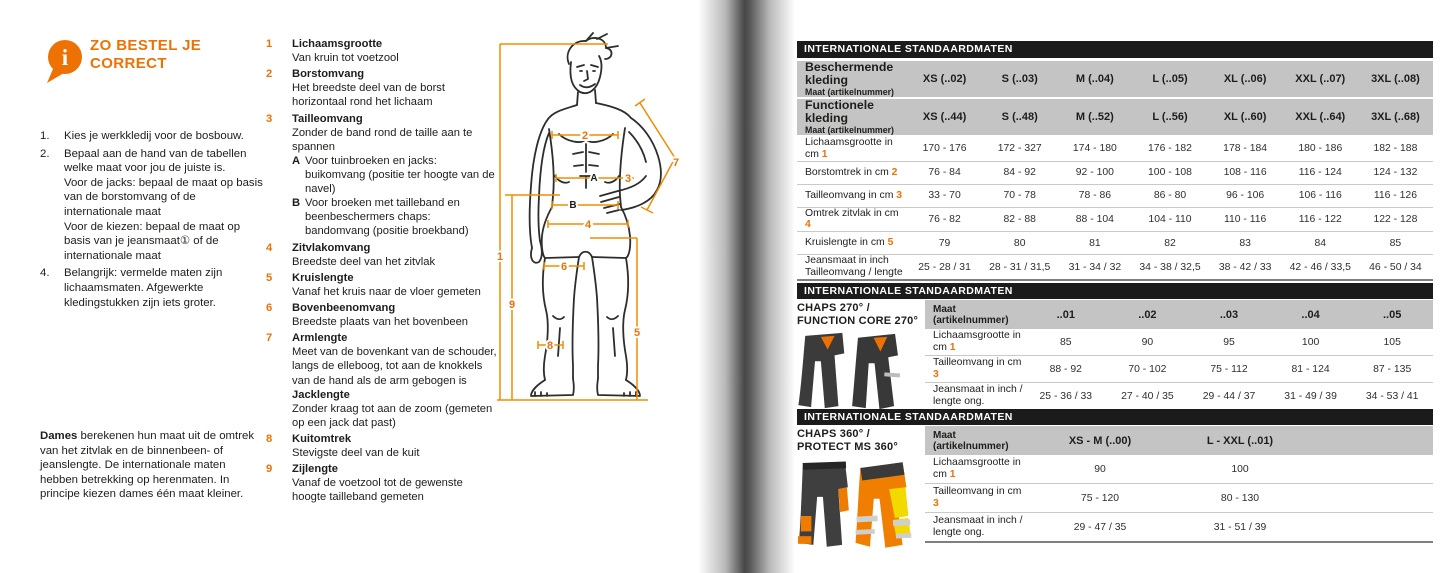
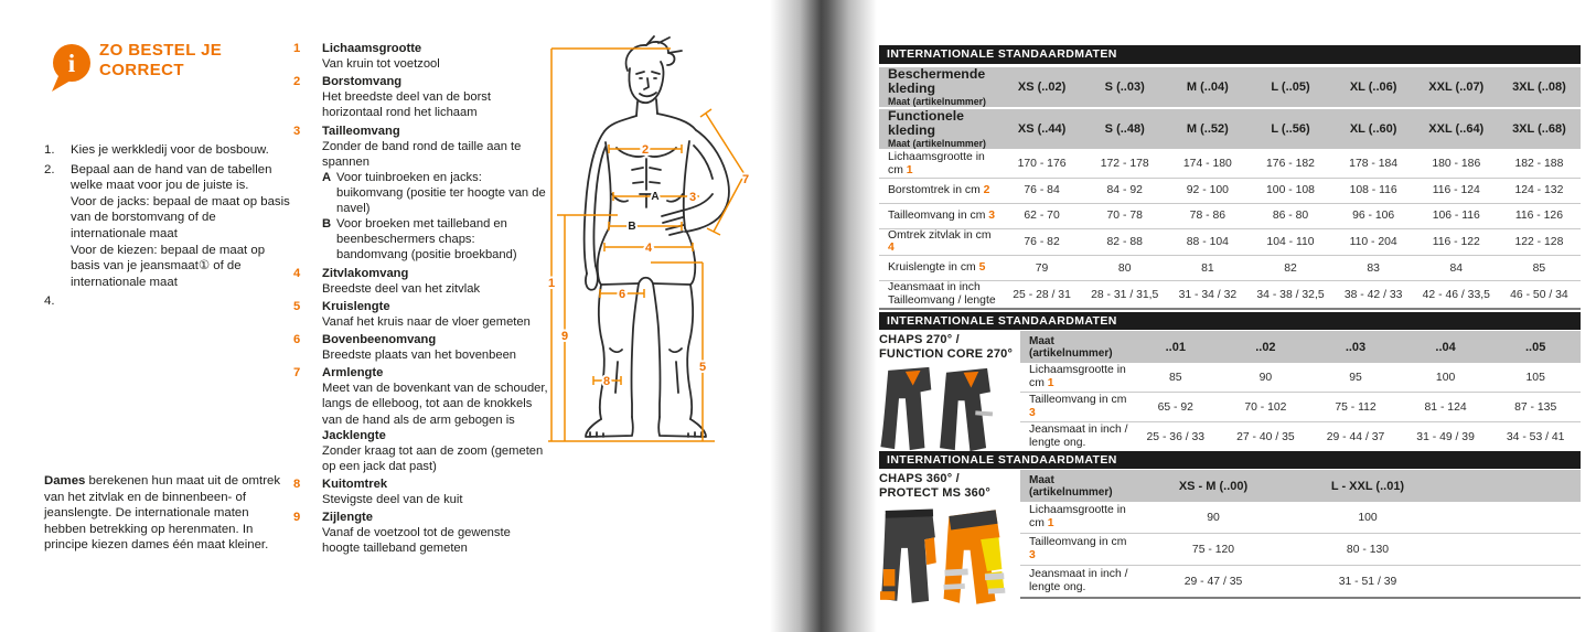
  i
  ZO BESTEL JE CORRECT
  1.
  Kies je werkkledij voor de bosbouw.
  2.
  Bepaal aan de hand van de tabellen welke maat voor jou de juiste is.
  Voor de jacks: bepaal de maat op basis van de borstomvang of de internationale maat
  Voor de kiezen: bepaal de maat op basis van je jeansmaat① of de internationale maat
  4.
- Belangrijk: vermelde maten zijn lichaamsmaten. Afgewerkte kledingstukken zijn iets groter.
  Dames berekenen hun maat uit de omtrek van het zitvlak en de binnenbeen- of jeanslengte. De internationale maten hebben betrekking op herenmaten. In principe kiezen dames één maat kleiner.
  1
  Lichaamsgrootte
  Van kruin tot voetzool
  2
  Borstomvang
  Het breedste deel van de borst horizontaal rond het lichaam
  3
  Tailleomvang
  Zonder de band rond de taille aan te spannen
  A
  Voor tuinbroeken en jacks: buikomvang (positie ter hoogte van de navel)
  B
  Voor broeken met tailleband en beenbeschermers chaps: bandomvang (positie broekband)
  4
  Zitvlakomvang
  Breedste deel van het zitvlak
  5
  Kruislengte
  Vanaf het kruis naar de vloer gemeten
  6
  Bovenbeenomvang
  Breedste plaats van het bovenbeen
  7
  Armlengte
  Meet van de bovenkant van de schouder, langs de elleboog, tot aan de knokkels van de hand als de arm gebogen is
  Jacklengte
  Zonder kraag tot aan de zoom (gemeten op een jack dat past)
  8
  Kuitomtrek
  Stevigste deel van de kuit
  9
  Zijlengte
  Vanaf de voetzool tot de gewenste hoogte tailleband gemeten
  1
  2
  A
  3
  B
  4
  5
  6
  7
  8
  9
  INTERNATIONALE STANDAARDMATEN
  Beschermende kleding
  Maat (artikelnummer)
  XS (..02)
  S (..03)
  M (..04)
  L (..05)
  XL (..06)
  XXL (..07)
  3XL (..08)
  Functionele kleding
  Maat (artikelnummer)
  XS (..44)
  S (..48)
  M (..52)
  L (..56)
  XL (..60)
  XXL (..64)
  3XL (..68)
  Lichaamsgrootte in cm 1
  170 - 176
- 172 - 327
+ 172 - 178
  174 - 180
  176 - 182
  178 - 184
  180 - 186
  182 - 188
  Borstomtrek in cm 2
  76 - 84
  84 - 92
  92 - 100
  100 - 108
  108 - 116
  116 - 124
  124 - 132
  Tailleomvang in cm 3
- 33 - 70
+ 62 - 70
  70 - 78
  78 - 86
  86 - 80
  96 - 106
  106 - 116
  116 - 126
  Omtrek zitvlak in cm 4
  76 - 82
  82 - 88
  88 - 104
  104 - 110
- 110 - 116
+ 110 - 204
  116 - 122
  122 - 128
  Kruislengte in cm 5
  79
  80
  81
  82
  83
  84
  85
  Jeansmaat in inch
  Tailleomvang / lengte
  25 - 28 / 31
  28 - 31 / 31,5
  31 - 34 / 32
  34 - 38 / 32,5
  38 - 42 / 33
  42 - 46 / 33,5
  46 - 50 / 34
  INTERNATIONALE STANDAARDMATEN
  CHAPS 270° /
  FUNCTION CORE 270°
  Maat (artikelnummer)
  ..01
  ..02
  ..03
  ..04
  ..05
  Lichaamsgrootte in cm 1
  85
  90
  95
  100
  105
  Tailleomvang in cm 3
- 88 - 92
+ 65 - 92
  70 - 102
  75 - 112
  81 - 124
  87 - 135
  Jeansmaat in inch / lengte ong.
  25 - 36 / 33
  27 - 40 / 35
  29 - 44 / 37
  31 - 49 / 39
  34 - 53 / 41
  INTERNATIONALE STANDAARDMATEN
  CHAPS 360° /
  PROTECT MS 360°
  Maat (artikelnummer)
  XS - M (..00)
  L - XXL (..01)
  Lichaamsgrootte in cm 1
  90
  100
  Tailleomvang in cm 3
  75 - 120
  80 - 130
  Jeansmaat in inch / lengte ong.
  29 - 47 / 35
  31 - 51 / 39
